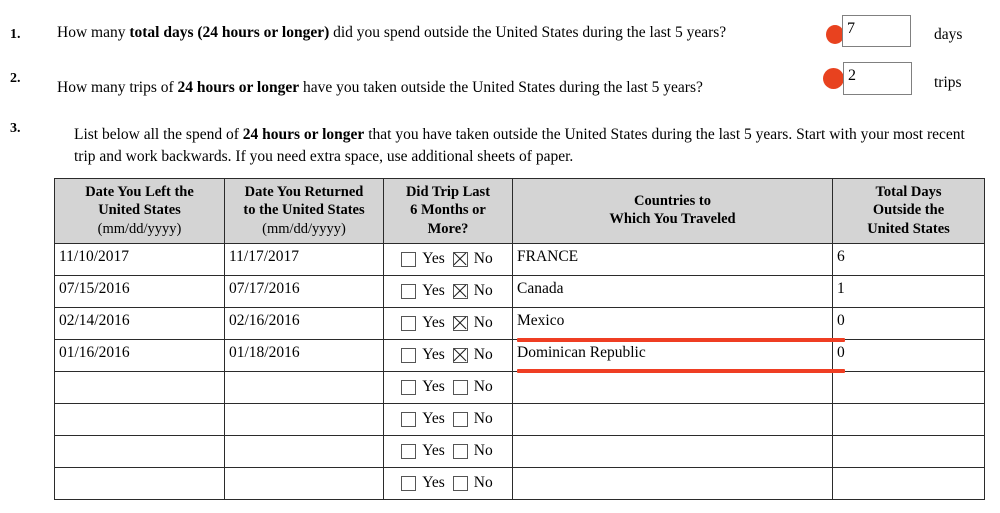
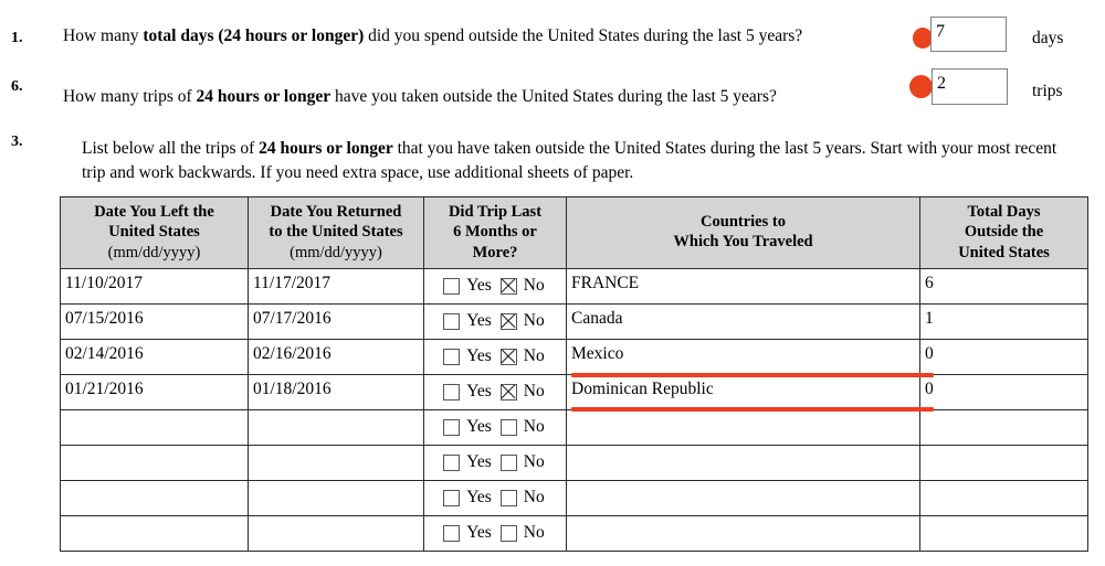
  1.
  How many total days (24 hours or longer) did you spend outside the United States during the last 5 years?
  7
  days
- 2.
+ 6.
  How many trips of 24 hours or longer have you taken outside the United States during the last 5 years?
  2
  trips
  3.
- List below all the spend of 24 hours or longer that you have taken outside the United States during the last 5 years. Start with your most recent trip and work backwards. If you need extra space, use additional sheets of paper.
+ List below all the trips of 24 hours or longer that you have taken outside the United States during the last 5 years. Start with your most recent trip and work backwards. If you need extra space, use additional sheets of paper.
  Date You Left the United States (mm/dd/yyyy)	Date You Returned to the United States (mm/dd/yyyy)	Did Trip Last 6 Months or More?	Countries to Which You Traveled	Total Days Outside the United States
  11/10/2017	11/17/2017	Yes No	FRANCE	6
  07/15/2016	07/17/2016	Yes No	Canada	1
  02/14/2016	02/16/2016	Yes No	Mexico	0
- 01/16/2016	01/18/2016	Yes No	Dominican Republic	0
+ 01/21/2016	01/18/2016	Yes No	Dominican Republic	0
  		Yes No
  		Yes No
  		Yes No
  		Yes No
